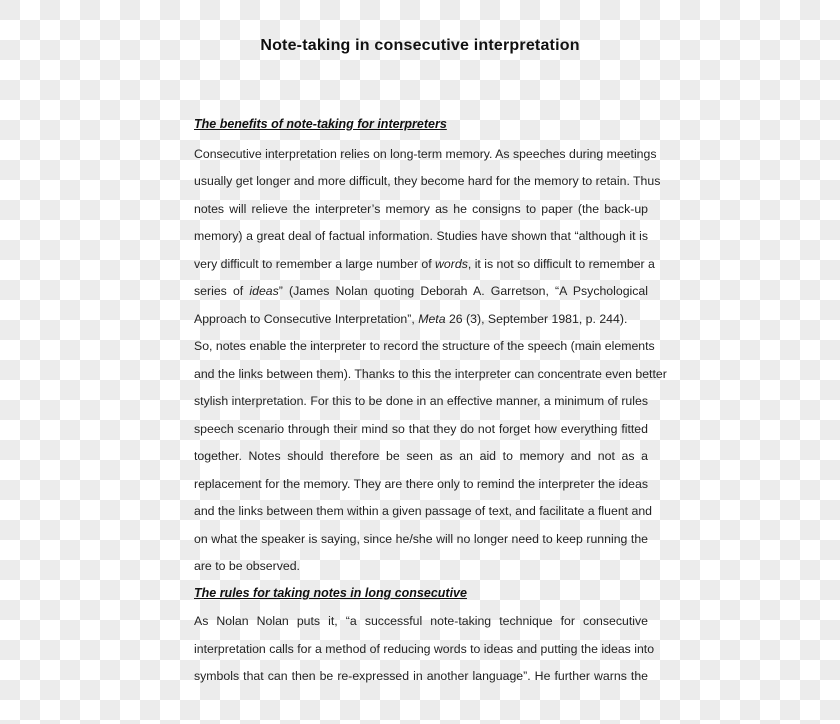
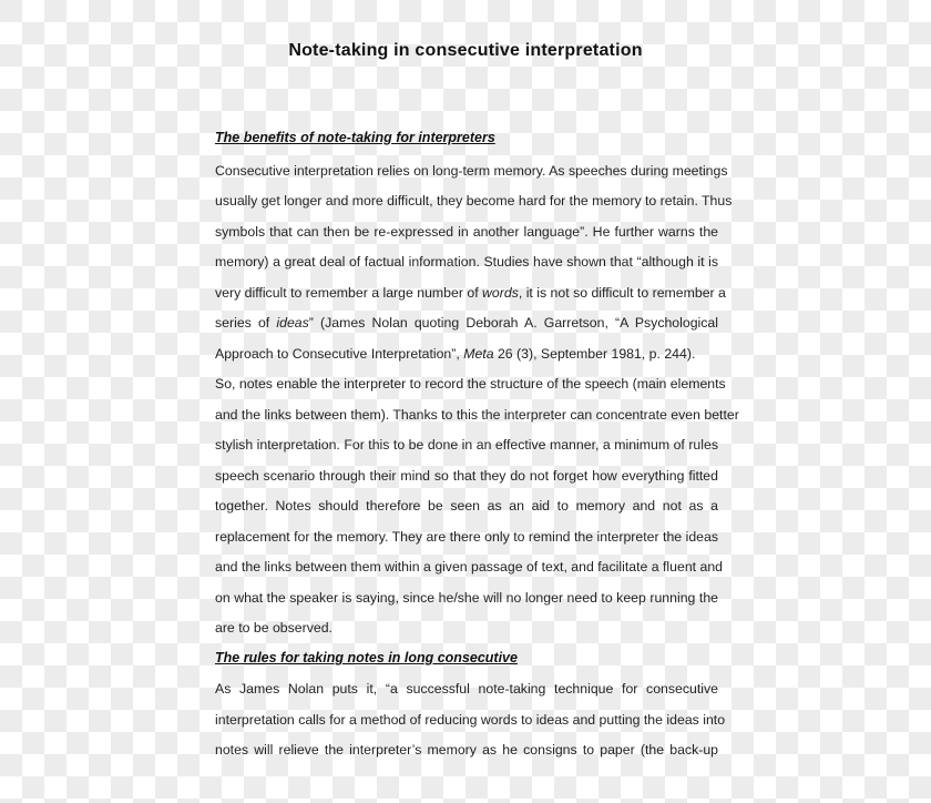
  Note-taking in consecutive interpretation
  The benefits of note-taking for interpreters
  Consecutive interpretation relies on long-term memory. As speeches during meetings
  usually get longer and more difficult, they become hard for the memory to retain. Thus
- notes will relieve the interpreter’s memory as he consigns to paper (the back-up
+ symbols that can then be re-expressed in another language”. He further warns the
  memory) a great deal of factual information. Studies have shown that “although it is
  very difficult to remember a large number of words, it is not so difficult to remember a
  series of ideas” (James Nolan quoting Deborah A. Garretson, “A Psychological
  Approach to Consecutive Interpretation”, Meta 26 (3), September 1981, p. 244).
  So, notes enable the interpreter to record the structure of the speech (main elements
  and the links between them). Thanks to this the interpreter can concentrate even better
  stylish interpretation. For this to be done in an effective manner, a minimum of rules
  speech scenario through their mind so that they do not forget how everything fitted
  together. Notes should therefore be seen as an aid to memory and not as a
  replacement for the memory. They are there only to remind the interpreter the ideas
  and the links between them within a given passage of text, and facilitate a fluent and
  on what the speaker is saying, since he/she will no longer need to keep running the
  are to be observed.
  The rules for taking notes in long consecutive
- As Nolan Nolan puts it, “a successful note-taking technique for consecutive
+ As James Nolan puts it, “a successful note-taking technique for consecutive
  interpretation calls for a method of reducing words to ideas and putting the ideas into
- symbols that can then be re-expressed in another language”. He further warns the
+ notes will relieve the interpreter’s memory as he consigns to paper (the back-up
